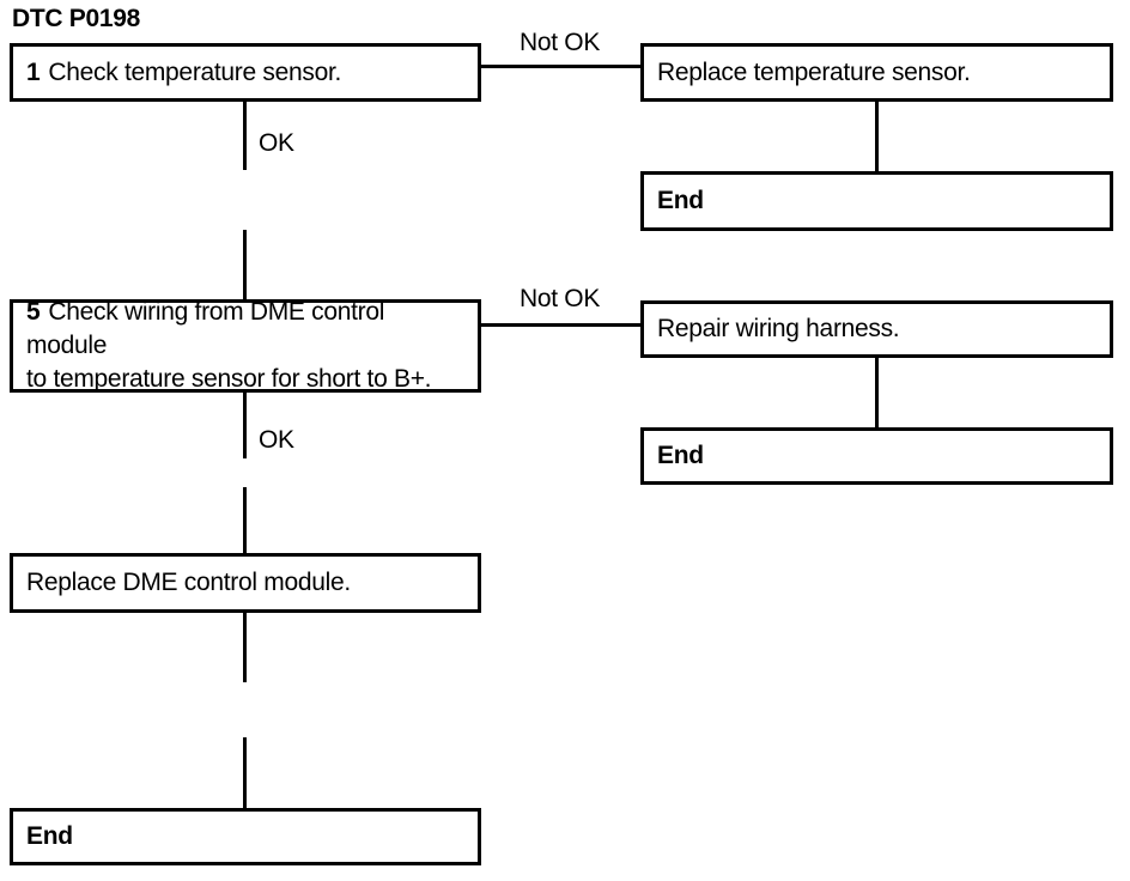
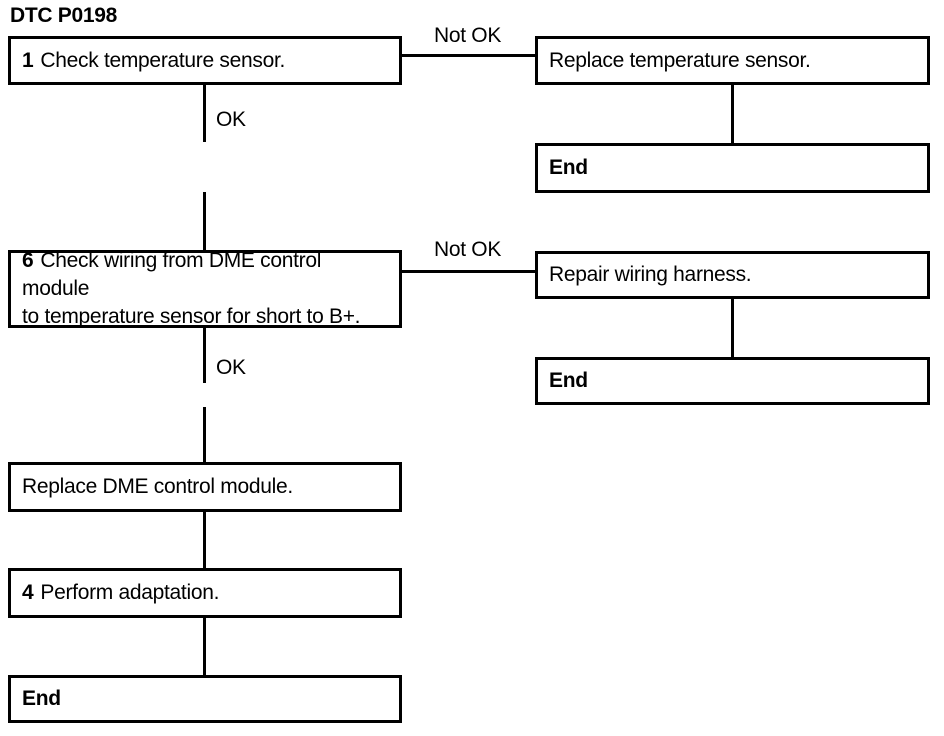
  DTC P0198
  1 Check temperature sensor.
  Not OK
  Replace temperature sensor.
  End
  OK
- 5 Check wiring from DME control module
+ 6 Check wiring from DME control module
  to temperature sensor for short to B+.
  Not OK
  Repair wiring harness.
  End
  OK
  Replace DME control module.
+ 4 Perform adaptation.
  End
